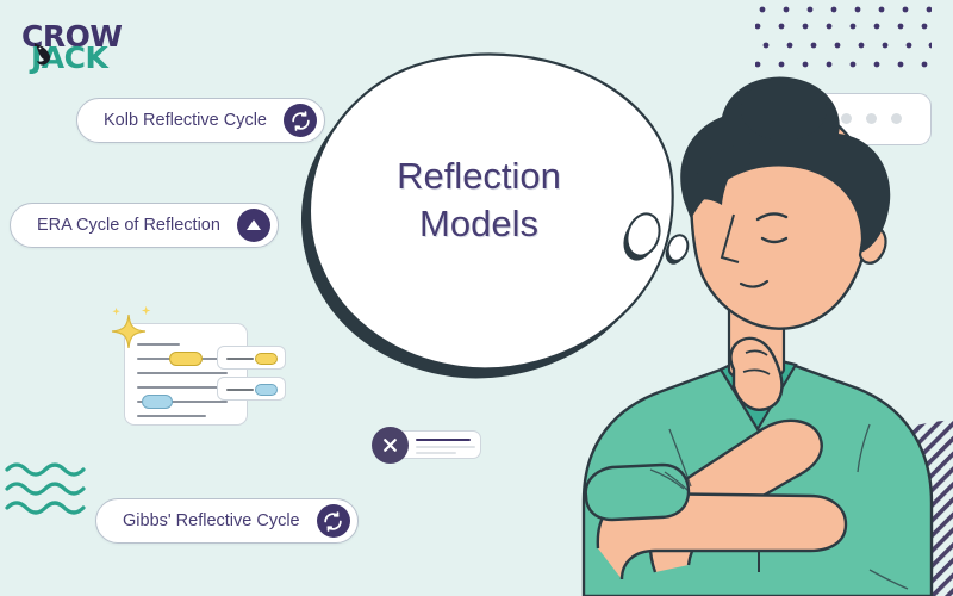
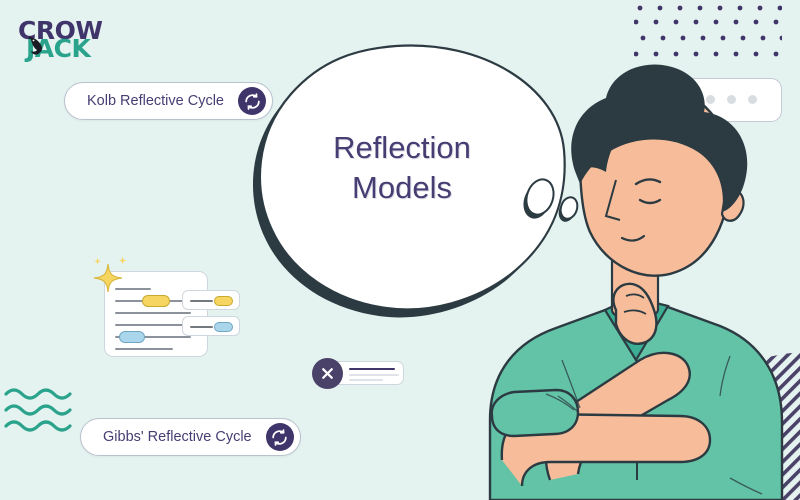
  CROW
  JACK
  Reflection
  Models
  Kolb Reflective Cycle
- ERA Cycle of Reflection
  Gibbs' Reflective Cycle
